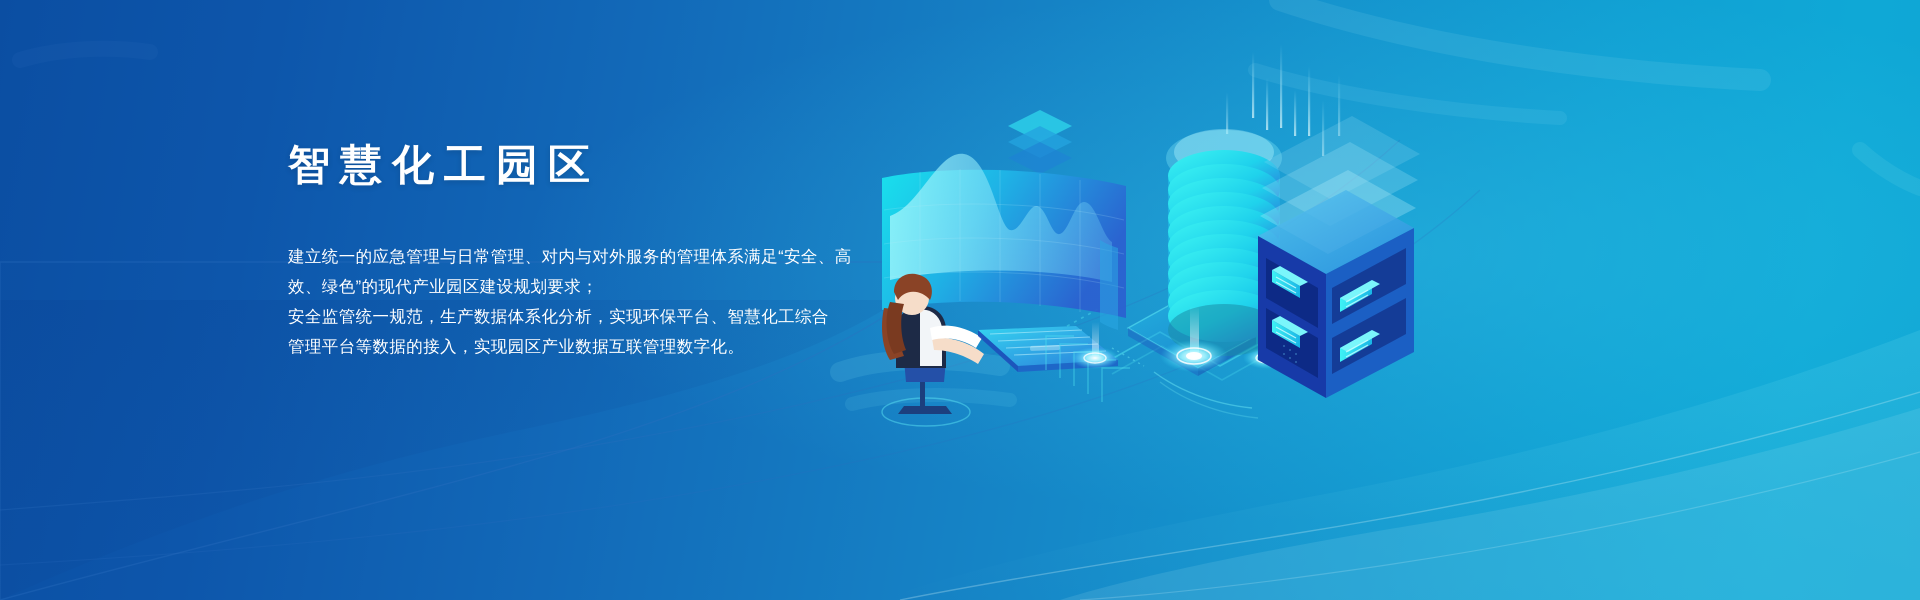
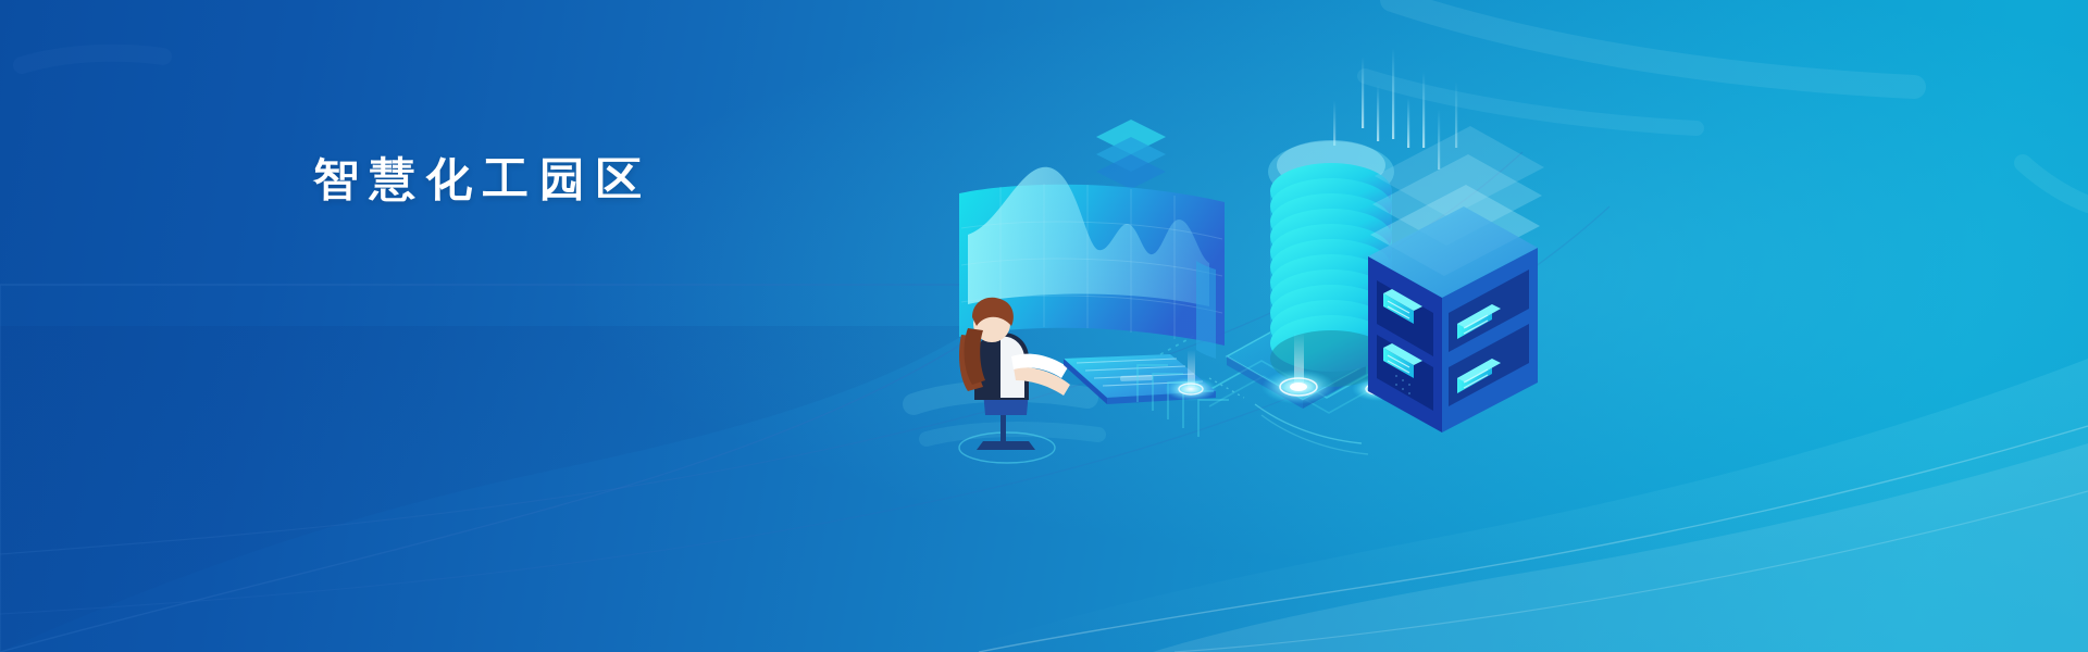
  智慧化工园区
- 建立统一的应急管理与日常管理、对内与对外服务的管理体系满足“安全、高
- 效、绿色”的现代产业园区建设规划要求；
- 安全监管统一规范，生产数据体系化分析，实现环保平台、智慧化工综合
- 管理平台等数据的接入，实现园区产业数据互联管理数字化。
